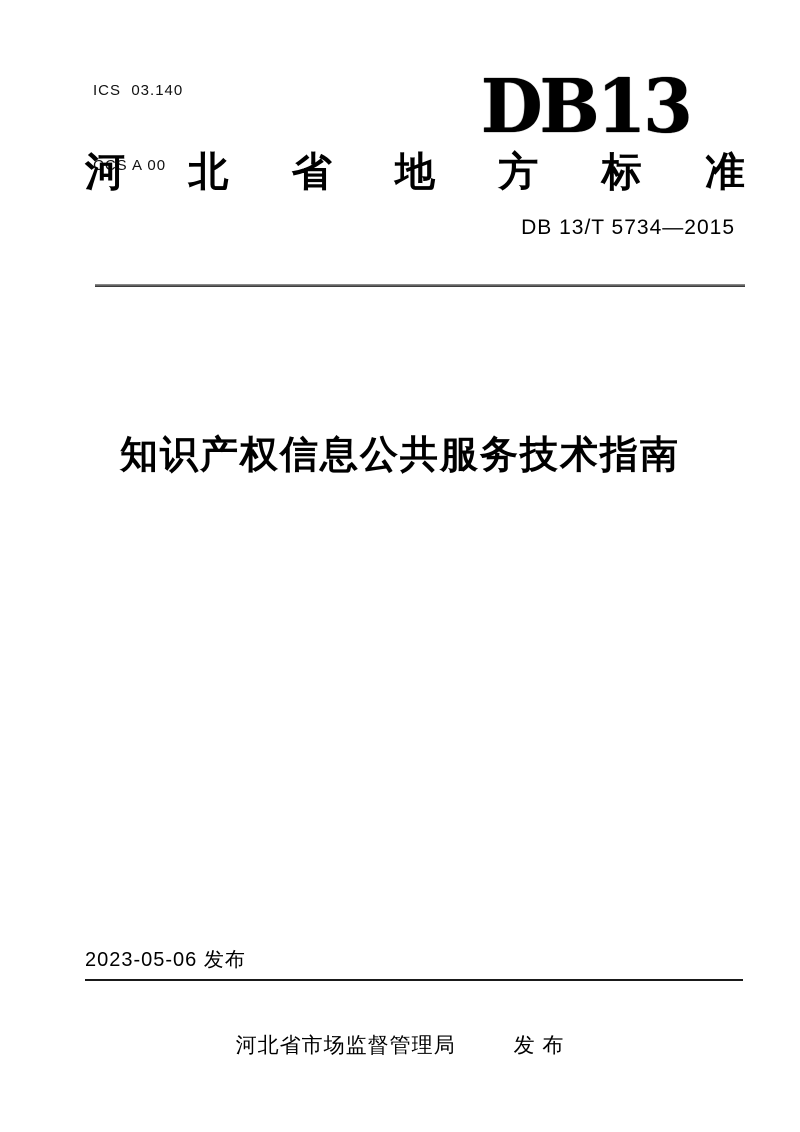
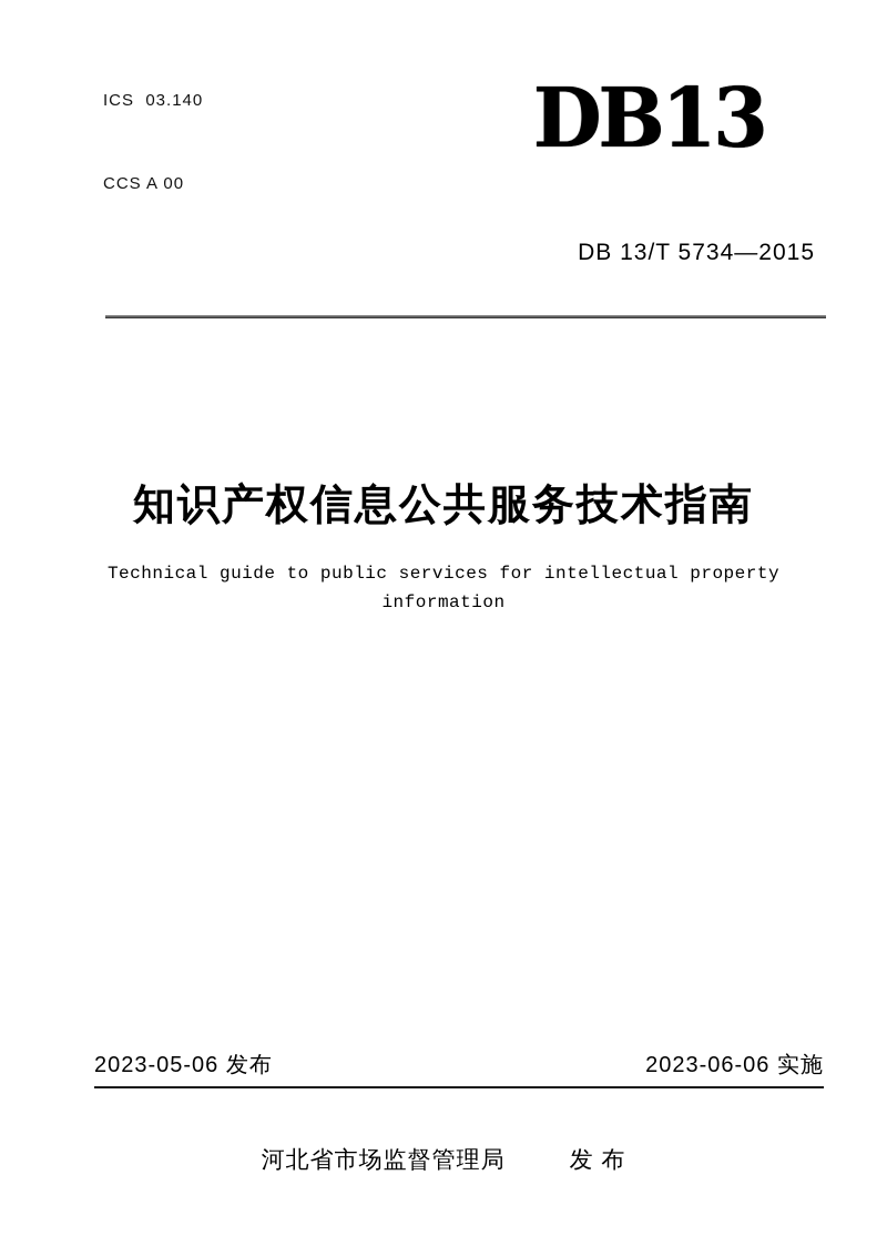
  ICS 03.140
  CCS A 00
  DB13
- 河北省地方标准
  DB 13/T 5734—2015
  知识产权信息公共服务技术指南
+ Technical guide to public services for intellectual property
+ information
  2023-05-06 发布
+ 2023-06-06 实施
  河北省市场监督管理局 发 布
